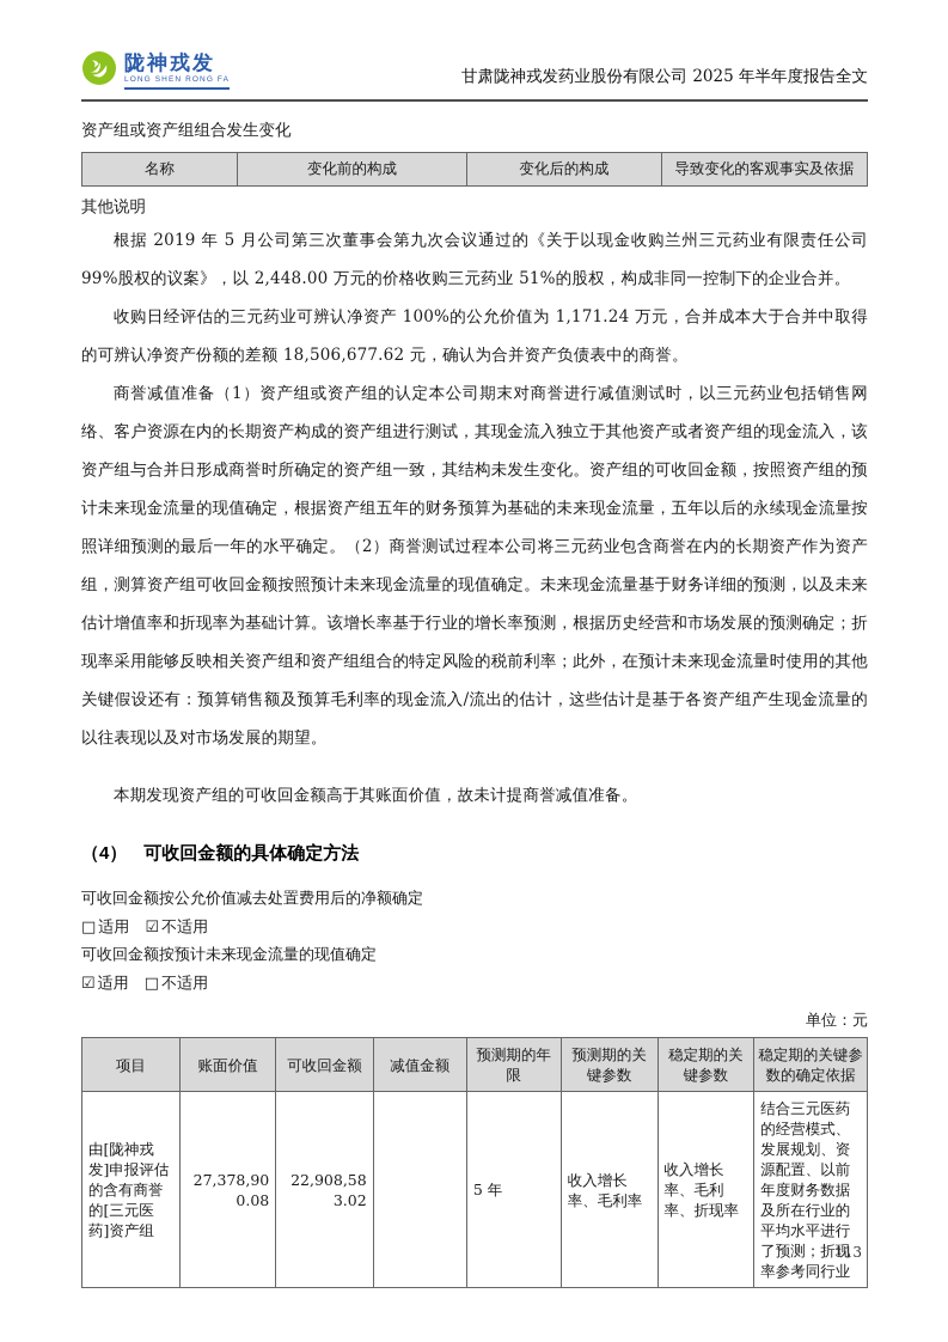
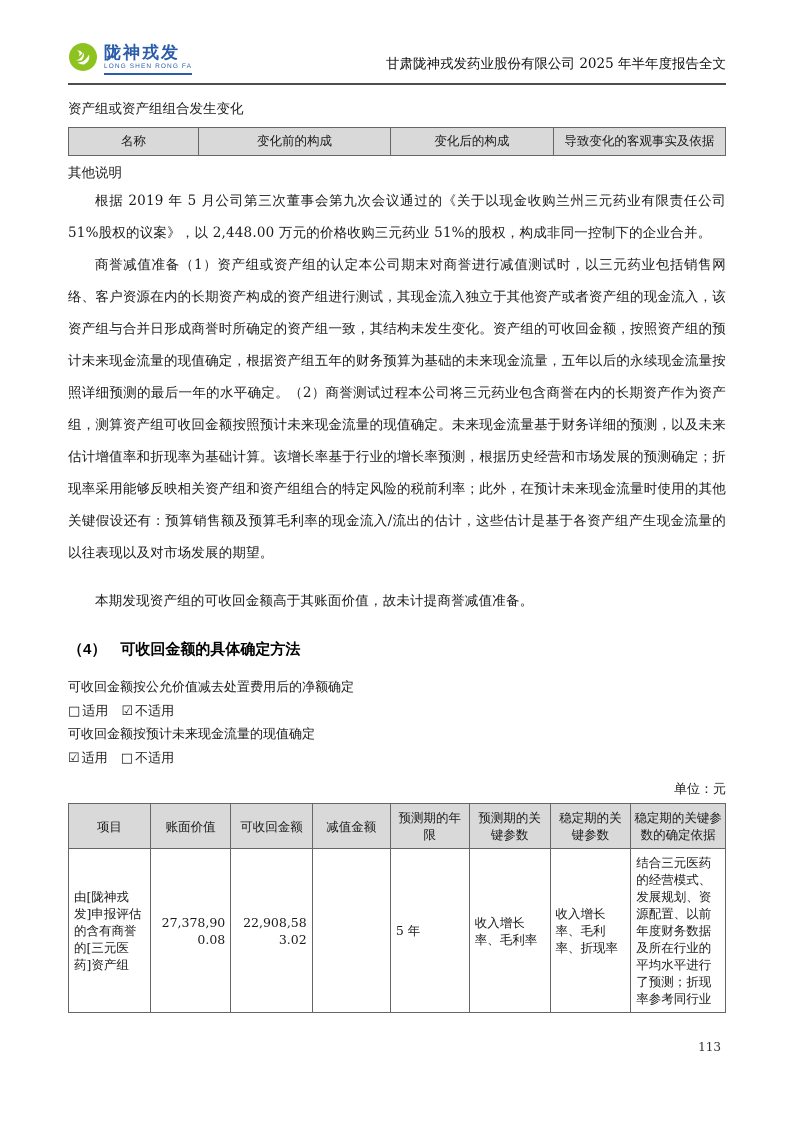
  陇神戎发
  甘肃陇神戎发药业股份有限公司 2025 年半年度报告全文
  资产组或资产组组合发生变化
  名称	变化前的构成	变化后的构成	导致变化的客观事实及依据
  其他说明
- 根据 2019 年 5 月公司第三次董事会第九次会议通过的《关于以现金收购兰州三元药业有限责任公司 99%股权的议案》，以 2,448.00 万元的价格收购三元药业 51%的股权，构成非同一控制下的企业合并。
+ 根据 2019 年 5 月公司第三次董事会第九次会议通过的《关于以现金收购兰州三元药业有限责任公司 51%股权的议案》，以 2,448.00 万元的价格收购三元药业 51%的股权，构成非同一控制下的企业合并。
- 收购日经评估的三元药业可辨认净资产 100%的公允价值为 1,171.24 万元，合并成本大于合并中取得的可辨认净资产份额的差额 18,506,677.62 元，确认为合并资产负债表中的商誉。
  商誉减值准备（1）资产组或资产组的认定本公司期末对商誉进行减值测试时，以三元药业包括销售网络、客户资源在内的长期资产构成的资产组进行测试，其现金流入独立于其他资产或者资产组的现金流入，该资产组与合并日形成商誉时所确定的资产组一致，其结构未发生变化。资产组的可收回金额，按照资产组的预计未来现金流量的现值确定，根据资产组五年的财务预算为基础的未来现金流量，五年以后的永续现金流量按照详细预测的最后一年的水平确定。（2）商誉测试过程本公司将三元药业包含商誉在内的长期资产作为资产组，测算资产组可收回金额按照预计未来现金流量的现值确定。未来现金流量基于财务详细的预测，以及未来估计增值率和折现率为基础计算。该增长率基于行业的增长率预测，根据历史经营和市场发展的预测确定；折现率采用能够反映相关资产组和资产组组合的特定风险的税前利率；此外，在预计未来现金流量时使用的其他关键假设还有：预算销售额及预算毛利率的现金流入/流出的估计，这些估计是基于各资产组产生现金流量的以往表现以及对市场发展的期望。
  本期发现资产组的可收回金额高于其账面价值，故未计提商誉减值准备。
  （4） 可收回金额的具体确定方法
  可收回金额按公允价值减去处置费用后的净额确定
  □ 适用 ☑ 不适用
  可收回金额按预计未来现金流量的现值确定
  ☑ 适用 □ 不适用
  单位：元
  项目	账面价值	可收回金额	减值金额	预测期的年限	预测期的关键参数	稳定期的关键参数	稳定期的关键参数的确定依据
  由[陇神戎发]申报评估的含有商誉的[三元医药]资产组	27,378,900.08	22,908,583.02		5 年	收入增长率、毛利率	收入增长率、毛利率、折现率	结合三元医药的经营模式、发展规划、资源配置、以前年度财务数据及所在行业的平均水平进行了预测；折现率参考同行业
  113
